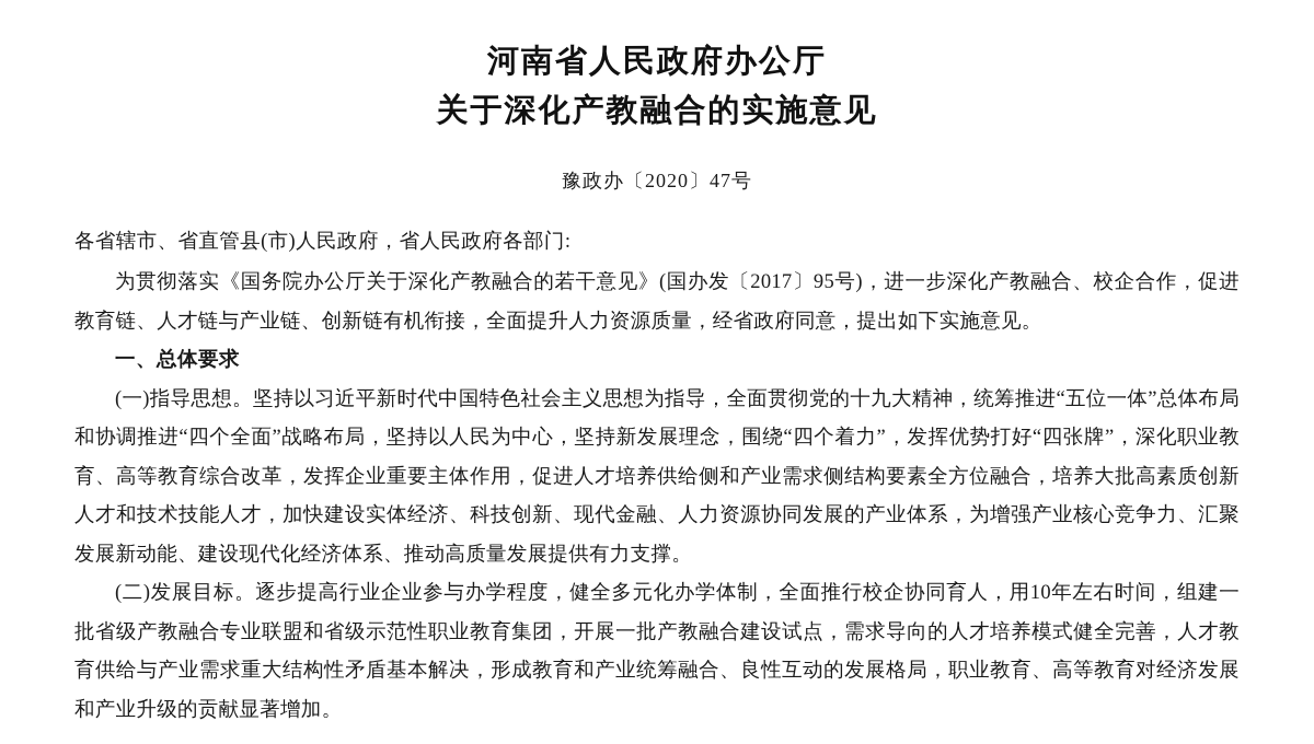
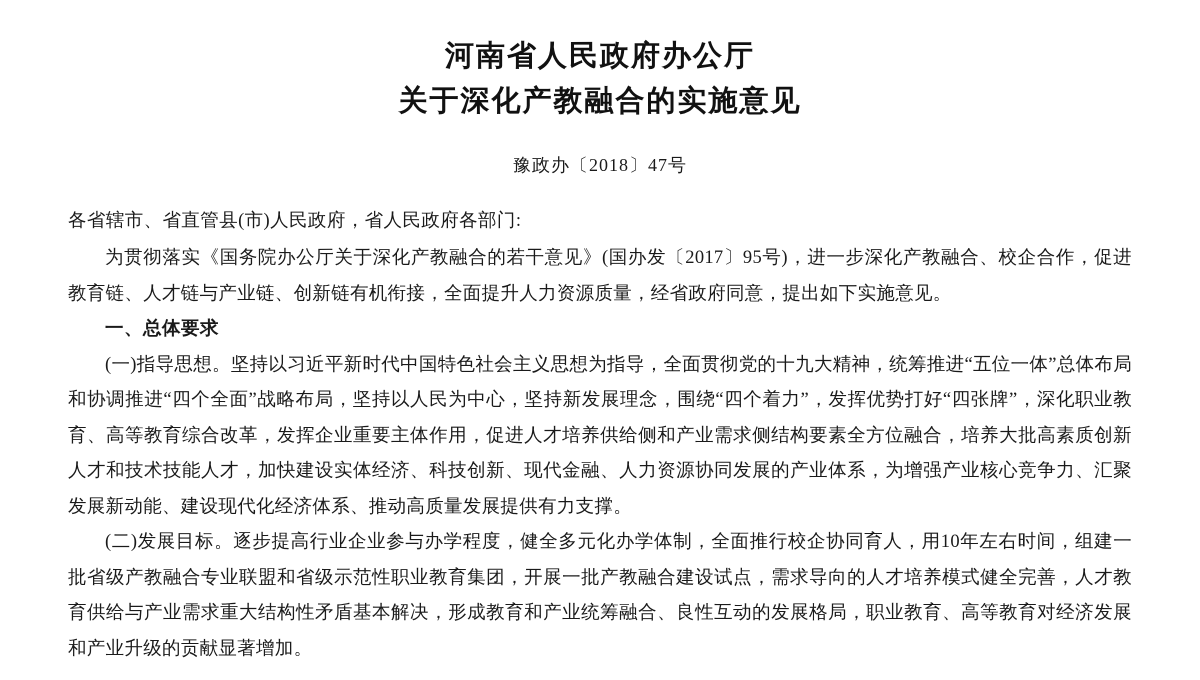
  河南省人民政府办公厅
  关于深化产教融合的实施意见
- 豫政办〔2020〕47号
+ 豫政办〔2018〕47号
  各省辖市、省直管县(市)人民政府，省人民政府各部门:
  为贯彻落实《国务院办公厅关于深化产教融合的若干意见》(国办发〔2017〕95号)，进一步深化产教融合、校企合作，促进教育链、人才链与产业链、创新链有机衔接，全面提升人力资源质量，经省政府同意，提出如下实施意见。
  一、总体要求
  (一)指导思想。坚持以习近平新时代中国特色社会主义思想为指导，全面贯彻党的十九大精神，统筹推进“五位一体”总体布局和协调推进“四个全面”战略布局，坚持以人民为中心，坚持新发展理念，围绕“四个着力”，发挥优势打好“四张牌”，深化职业教育、高等教育综合改革，发挥企业重要主体作用，促进人才培养供给侧和产业需求侧结构要素全方位融合，培养大批高素质创新人才和技术技能人才，加快建设实体经济、科技创新、现代金融、人力资源协同发展的产业体系，为增强产业核心竞争力、汇聚发展新动能、建设现代化经济体系、推动高质量发展提供有力支撑。
  (二)发展目标。逐步提高行业企业参与办学程度，健全多元化办学体制，全面推行校企协同育人，用10年左右时间，组建一批省级产教融合专业联盟和省级示范性职业教育集团，开展一批产教融合建设试点，需求导向的人才培养模式健全完善，人才教育供给与产业需求重大结构性矛盾基本解决，形成教育和产业统筹融合、良性互动的发展格局，职业教育、高等教育对经济发展和产业升级的贡献显著增加。
